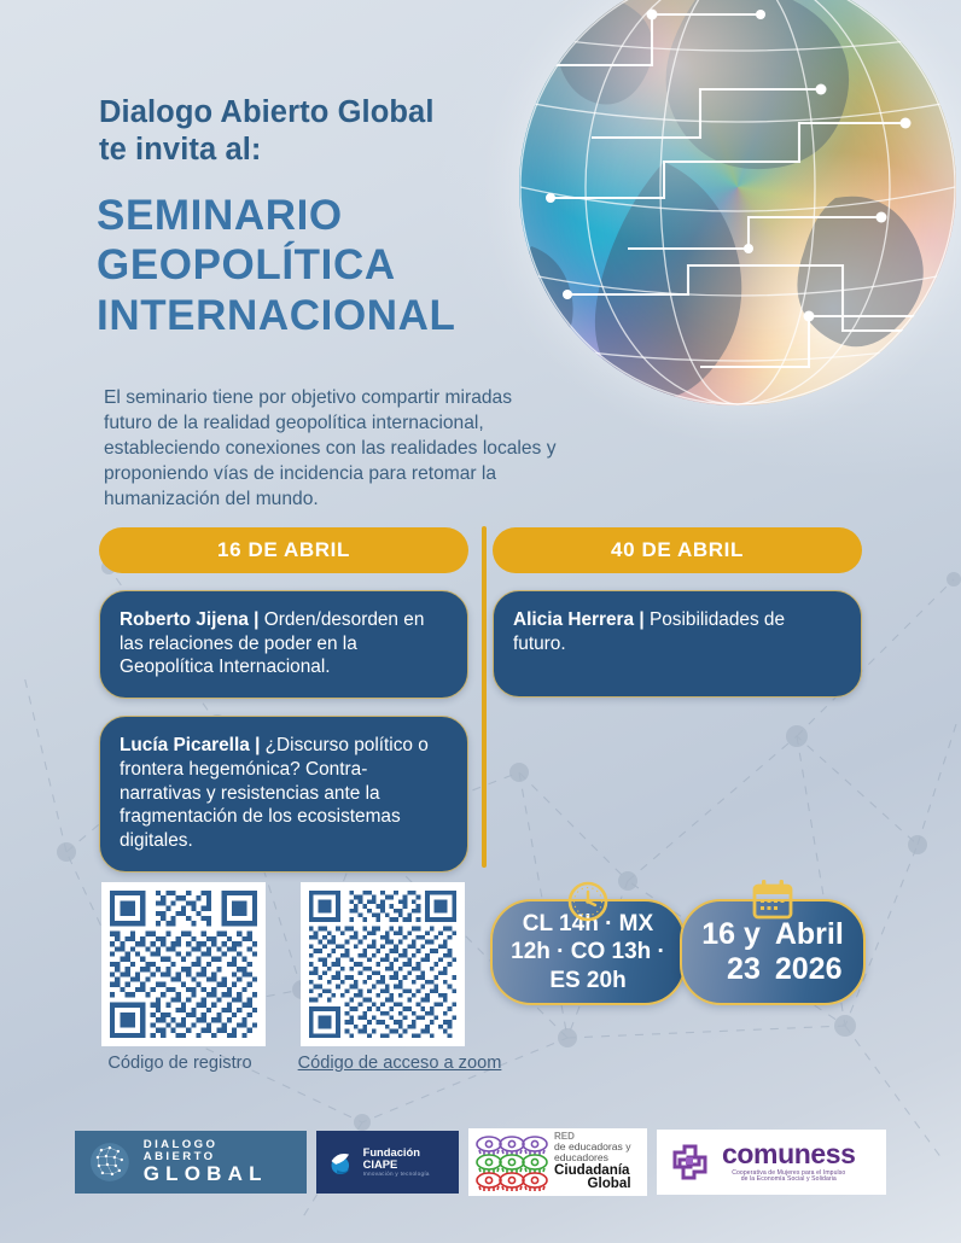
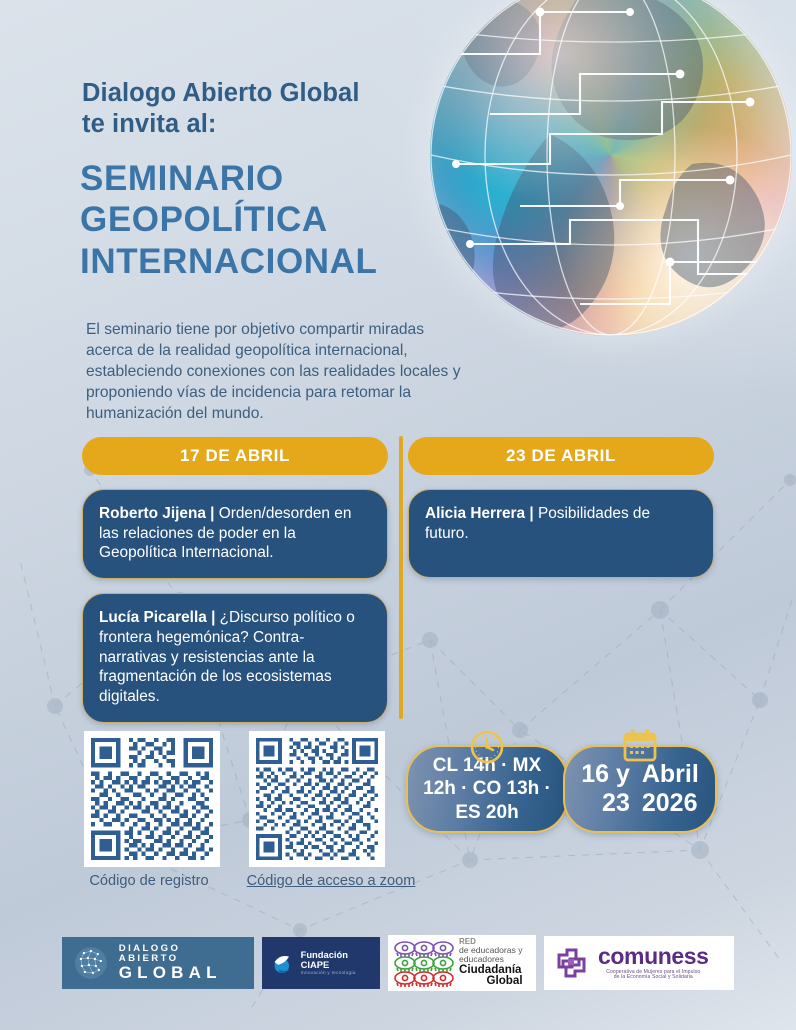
  Dialogo Abierto Global
  te invita al:
  SEMINARIO
  GEOPOLÍTICA
  INTERNACIONAL
- El seminario tiene por objetivo compartir miradas futuro de la realidad geopolítica internacional, estableciendo conexiones con las realidades locales y proponiendo vías de incidencia para retomar la humanización del mundo.
+ El seminario tiene por objetivo compartir miradas acerca de la realidad geopolítica internacional, estableciendo conexiones con las realidades locales y proponiendo vías de incidencia para retomar la humanización del mundo.
- 16 DE ABRIL
+ 17 DE ABRIL
  Roberto Jijena | Orden/desorden en las relaciones de poder en la Geopolítica Internacional.
  Lucía Picarella | ¿Discurso político o frontera hegemónica? Contra-narrativas y resistencias ante la fragmentación de los ecosistemas digitales.
- 40 DE ABRIL
+ 23 DE ABRIL
  Alicia Herrera | Posibilidades de futuro.
  Código de registro
  Código de acceso a zoom
  CL 14h · MX 12h · CO 13h · ES 20h
  16 y
  Abril
  23
  2026
  DIALOGO ABIERTO
  GLOBAL
  Fundación CIAPE
  RED
  de educadoras y
  educadores
  Ciudadanía
  Global
  comuness
